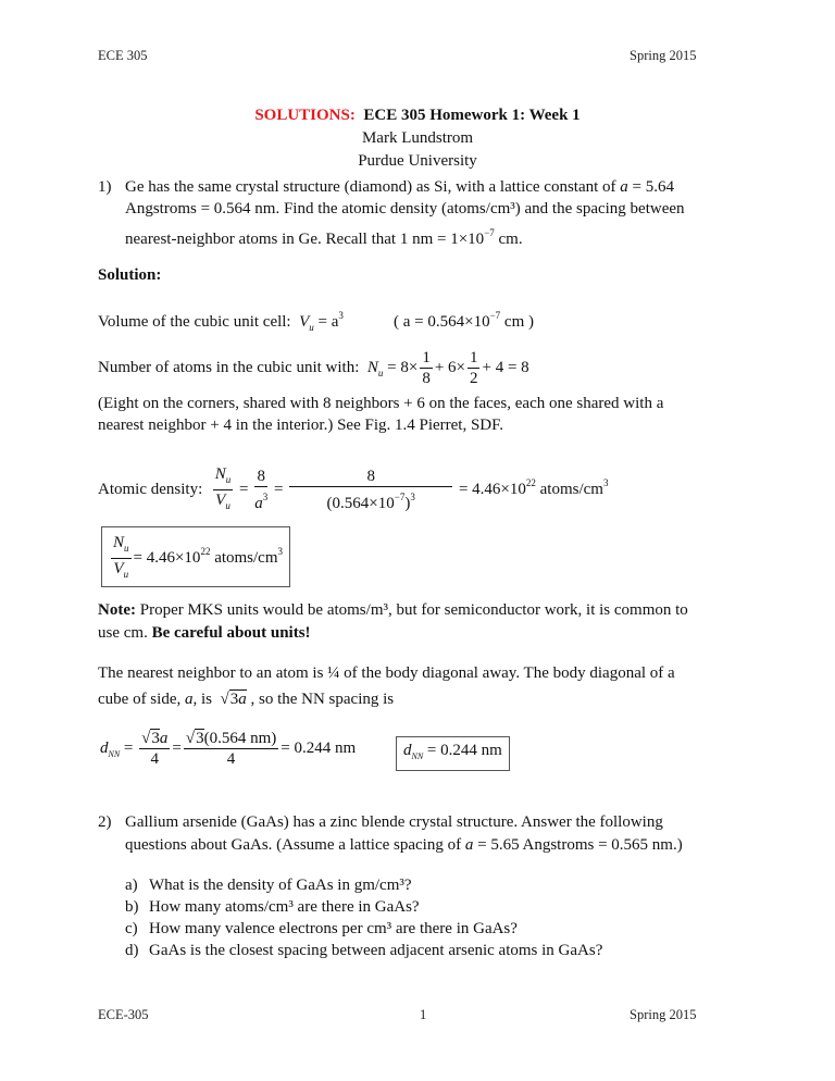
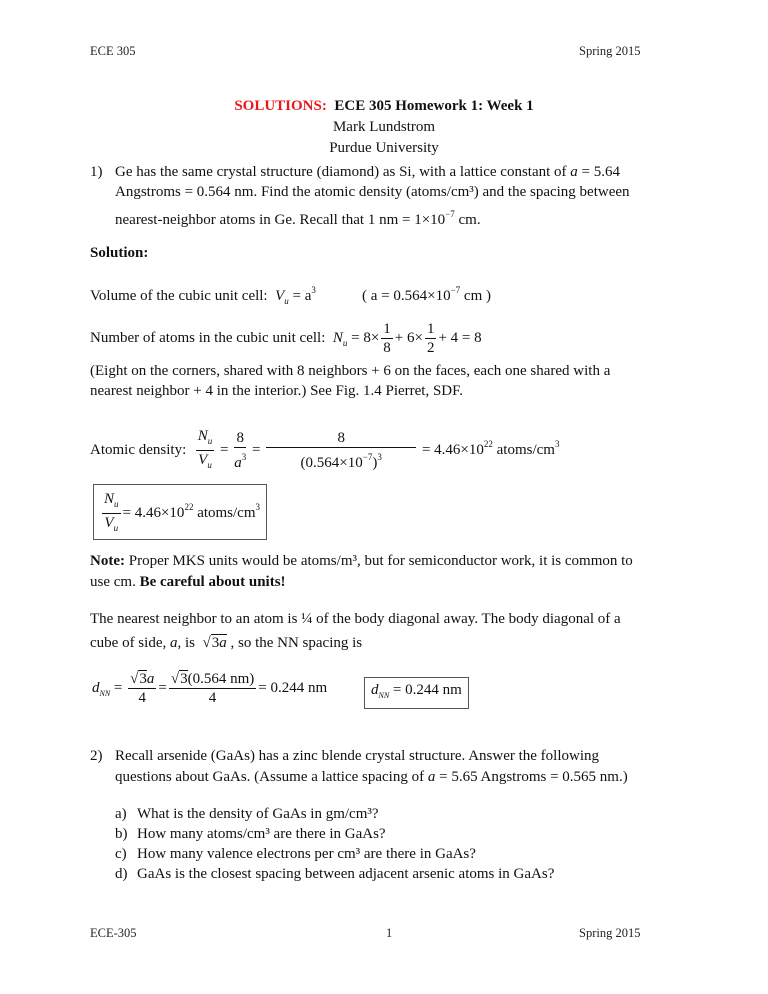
  ECE 305
  Spring 2015
  SOLUTIONS: ECE 305 Homework 1: Week 1
  Mark Lundstrom
  Purdue University
  1)
  Ge has the same crystal structure (diamond) as Si, with a lattice constant of a = 5.64
  Angstroms = 0.564 nm. Find the atomic density (atoms/cm³) and the spacing between
  nearest-neighbor atoms in Ge. Recall that 1 nm = 1×10−7 cm.
  Solution:
  Volume of the cubic unit cell: Vu = a3
  ( a = 0.564×10−7 cm )
- Number of atoms in the cubic unit with: Nu = 8×
+ Number of atoms in the cubic unit cell: Nu = 8×
  1
  8
  + 6×
  1
  2
  + 4 = 8
  (Eight on the corners, shared with 8 neighbors + 6 on the faces, each one shared with a
  nearest neighbor + 4 in the interior.) See Fig. 1.4 Pierret, SDF.
  Atomic density:
  Nu
  Vu
  =
  8
  a3
  =
  8
  (0.564×10−7)3
  = 4.46×1022 atoms/cm3
  Nu
  Vu
  = 4.46×1022 atoms/cm3
  Note: Proper MKS units would be atoms/m³, but for semiconductor work, it is common to
  use cm. Be careful about units!
  The nearest neighbor to an atom is ¼ of the body diagonal away. The body diagonal of a
  cube of side, a, is √3a , so the NN spacing is
  dNN =
  √3a
  4
  =
  √3(0.564 nm)
  4
  = 0.244 nm
  dNN = 0.244 nm
  2)
- Gallium arsenide (GaAs) has a zinc blende crystal structure. Answer the following
+ Recall arsenide (GaAs) has a zinc blende crystal structure. Answer the following
  questions about GaAs. (Assume a lattice spacing of a = 5.65 Angstroms = 0.565 nm.)
  a) What is the density of GaAs in gm/cm³?
  b) How many atoms/cm³ are there in GaAs?
  c) How many valence electrons per cm³ are there in GaAs?
  d) GaAs is the closest spacing between adjacent arsenic atoms in GaAs?
  ECE-305
  1
  Spring 2015
